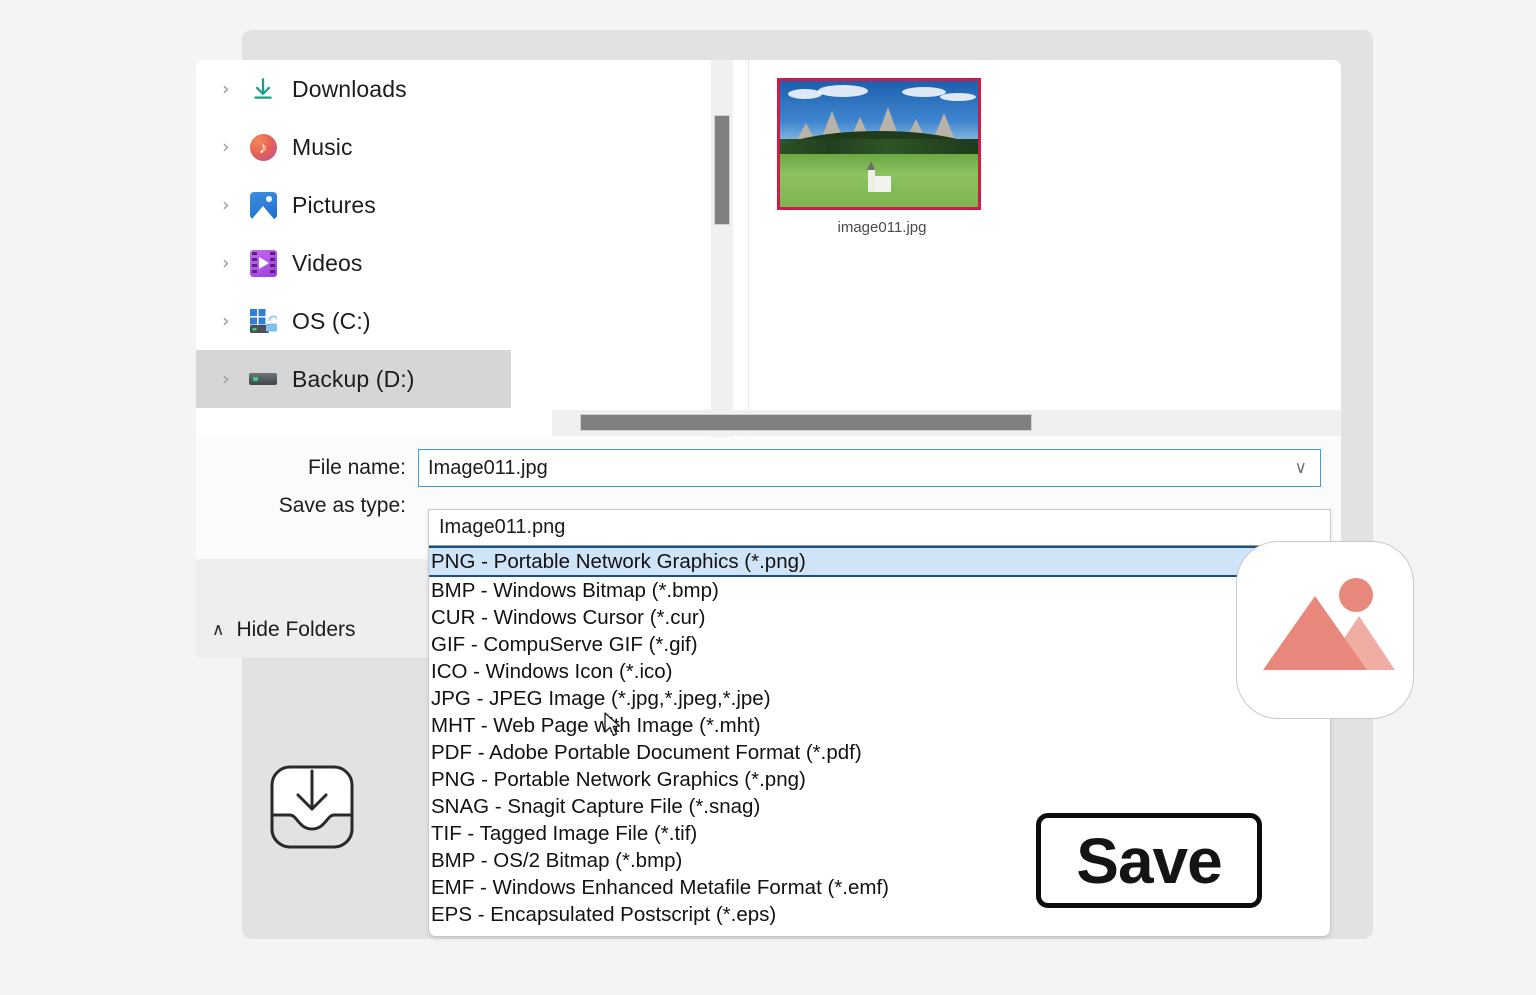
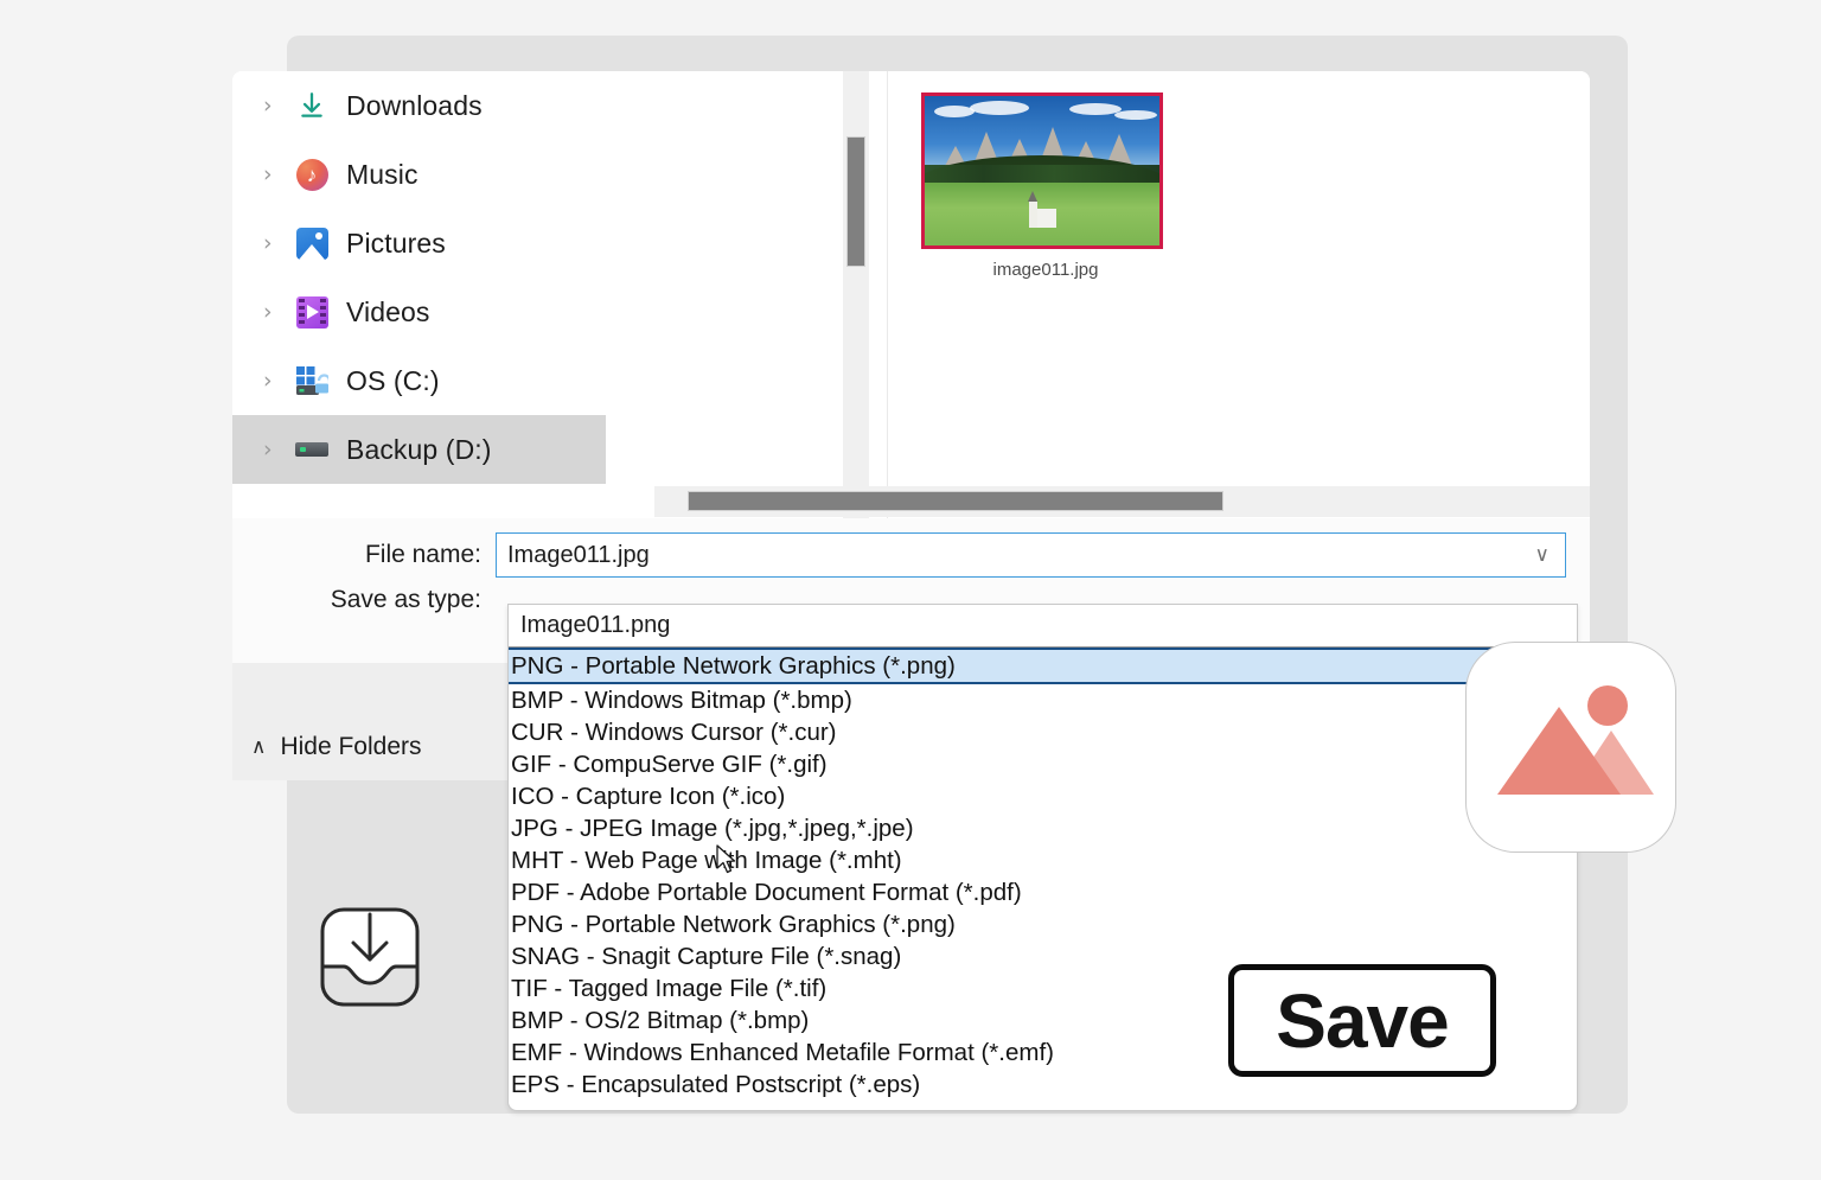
  ›
  Downloads
  ›
  ♪
  Music
  ›
  Pictures
  ›
  Videos
  ›
  OS (C:)
  ›
  Backup (D:)
  image011.jpg
  File name:
  Image011.jpg
  ∨
  Save as type:
  ∧
  Hide Folders
  Image011.png
  PNG - Portable Network Graphics (*.png)
  BMP - Windows Bitmap (*.bmp)
  CUR - Windows Cursor (*.cur)
  GIF - CompuServe GIF (*.gif)
- ICO - Windows Icon (*.ico)
+ ICO - Capture Icon (*.ico)
  JPG - JPEG Image (*.jpg,*.jpeg,*.jpe)
  MHT - Web Page wh Image (*.mht)
  PDF - Adobe Portable Document Format (*.pdf)
  PNG - Portable Network Graphics (*.png)
  SNAG - Snagit Capture File (*.snag)
  TIF - Tagged Image File (*.tif)
  BMP - OS/2 Bitmap (*.bmp)
  EMF - Windows Enhanced Metafile Format (*.emf)
  EPS - Encapsulated Postscript (*.eps)
  Save
